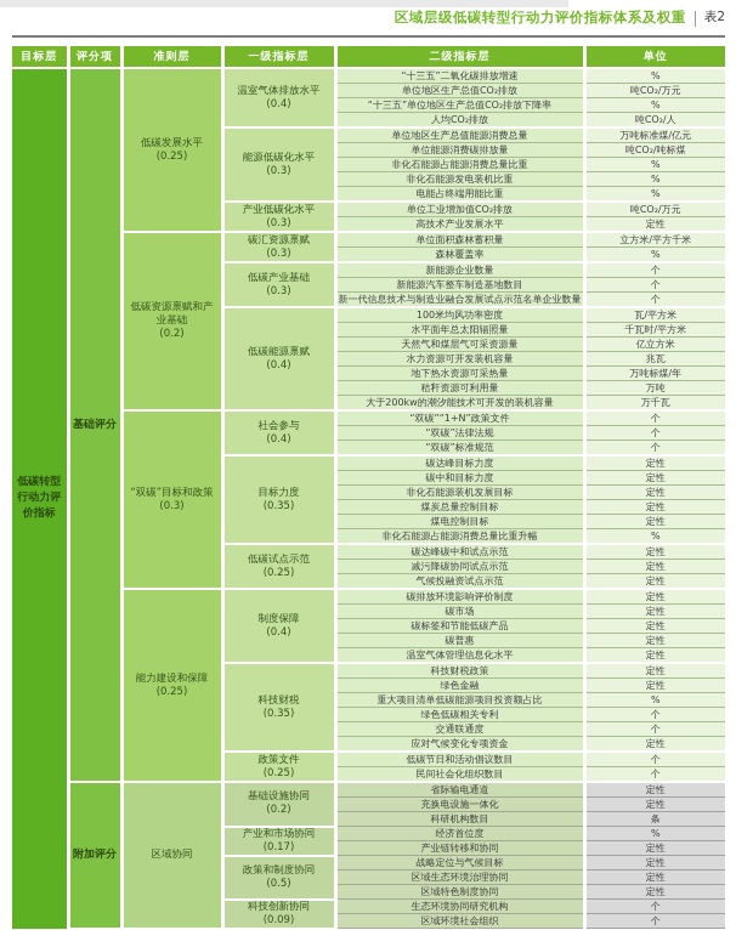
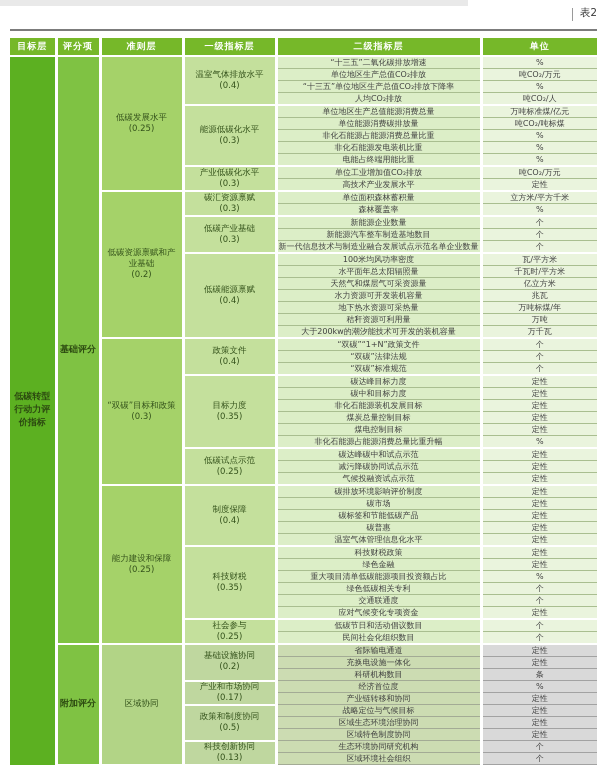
- 区域层级低碳转型行动力评价指标体系及权重
  表2
  目标层	评分项	准则层	一级指标层	二级指标层	单位
  低碳转型行动力评价指标	基础评分	低碳发展水平(0.25)	温室气体排放水平(0.4)	“十三五”二氧化碳排放增速	%
  单位地区生产总值CO₂排放	吨CO₂/万元
  “十三五”单位地区生产总值CO₂排放下降率	%
  人均CO₂排放	吨CO₂/人
  能源低碳化水平(0.3)	单位地区生产总值能源消费总量	万吨标准煤/亿元
  单位能源消费碳排放量	吨CO₂/吨标煤
  非化石能源占能源消费总量比重	%
  非化石能源发电装机比重	%
  电能占终端用能比重	%
  产业低碳化水平(0.3)	单位工业增加值CO₂排放	吨CO₂/万元
  高技术产业发展水平	定性
  低碳资源禀赋和产业基础(0.2)	碳汇资源禀赋(0.3)	单位面积森林蓄积量	立方米/平方千米
  森林覆盖率	%
  低碳产业基础(0.3)	新能源企业数量	个
  新能源汽车整车制造基地数目	个
  新一代信息技术与制造业融合发展试点示范名单企业数量	个
  低碳能源禀赋(0.4)	100米均风功率密度	瓦/平方米
  水平面年总太阳辐照量	千瓦时/平方米
  天然气和煤层气可采资源量	亿立方米
  水力资源可开发装机容量	兆瓦
  地下热水资源可采热量	万吨标煤/年
  秸秆资源可利用量	万吨
  大于200kw的潮汐能技术可开发的装机容量	万千瓦
- “双碳”目标和政策(0.3)	社会参与(0.4)	“双碳”“1+N”政策文件	个
+ “双碳”目标和政策(0.3)	政策文件(0.4)	“双碳”“1+N”政策文件	个
  “双碳”法律法规	个
  “双碳”标准规范	个
  目标力度(0.35)	碳达峰目标力度	定性
  碳中和目标力度	定性
  非化石能源装机发展目标	定性
  煤炭总量控制目标	定性
  煤电控制目标	定性
  非化石能源占能源消费总量比重升幅	%
  低碳试点示范(0.25)	碳达峰碳中和试点示范	定性
  减污降碳协同试点示范	定性
  气候投融资试点示范	定性
  能力建设和保障(0.25)	制度保障(0.4)	碳排放环境影响评价制度	定性
  碳市场	定性
  碳标签和节能低碳产品	定性
  碳普惠	定性
  温室气体管理信息化水平	定性
  科技财税(0.35)	科技财税政策	定性
  绿色金融	定性
  重大项目清单低碳能源项目投资额占比	%
  绿色低碳相关专利	个
  交通联通度	个
  应对气候变化专项资金	定性
- 政策文件(0.25)	低碳节日和活动倡议数目	个
+ 社会参与(0.25)	低碳节日和活动倡议数目	个
  民间社会化组织数目	个
  附加评分	区域协同	基础设施协同(0.2)	省际输电通道	定性
  充换电设施一体化	定性
  科研机构数目	条
  产业和市场协同(0.17)	经济首位度	%
  产业链转移和协同	定性
  政策和制度协同(0.5)	战略定位与气候目标	定性
  区域生态环境治理协同	定性
  区域特色制度协同	定性
- 科技创新协同(0.09)	生态环境协同研究机构	个
+ 科技创新协同(0.13)	生态环境协同研究机构	个
  区域环境社会组织	个
